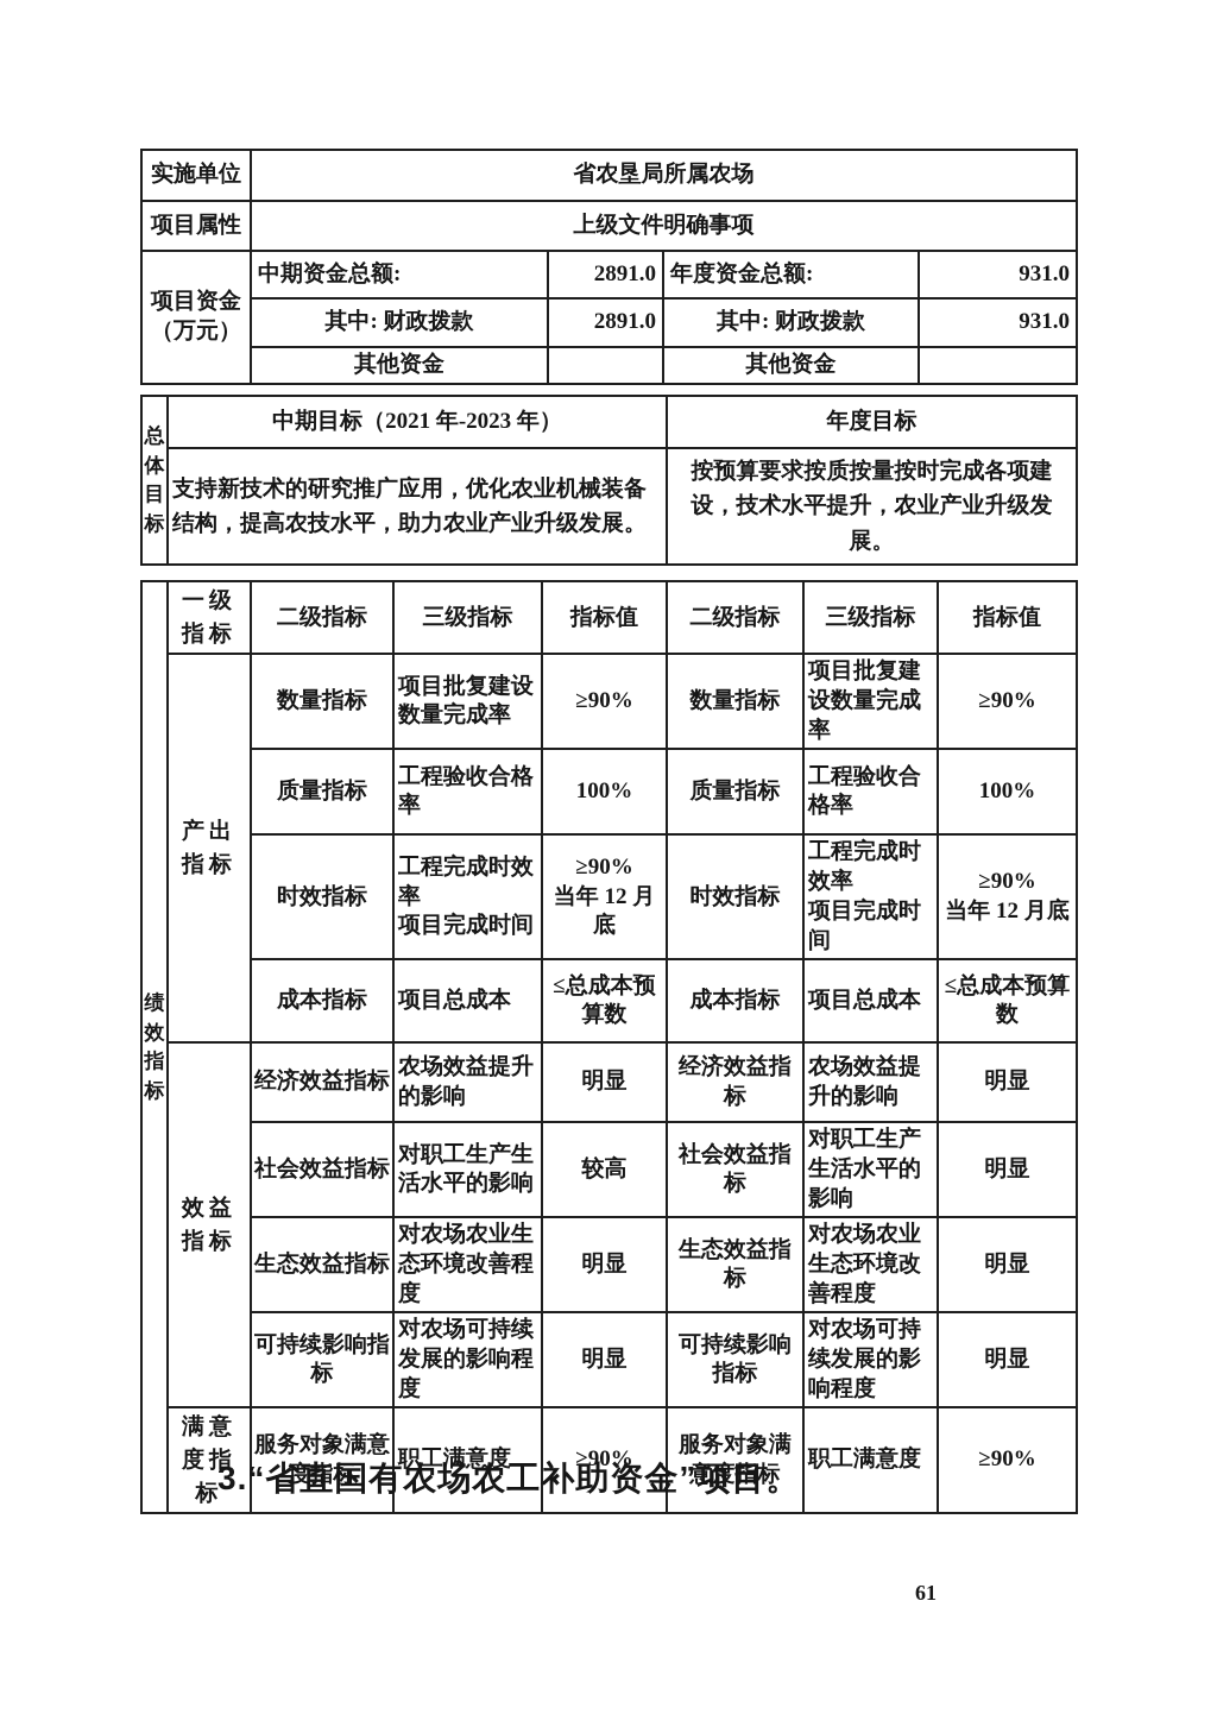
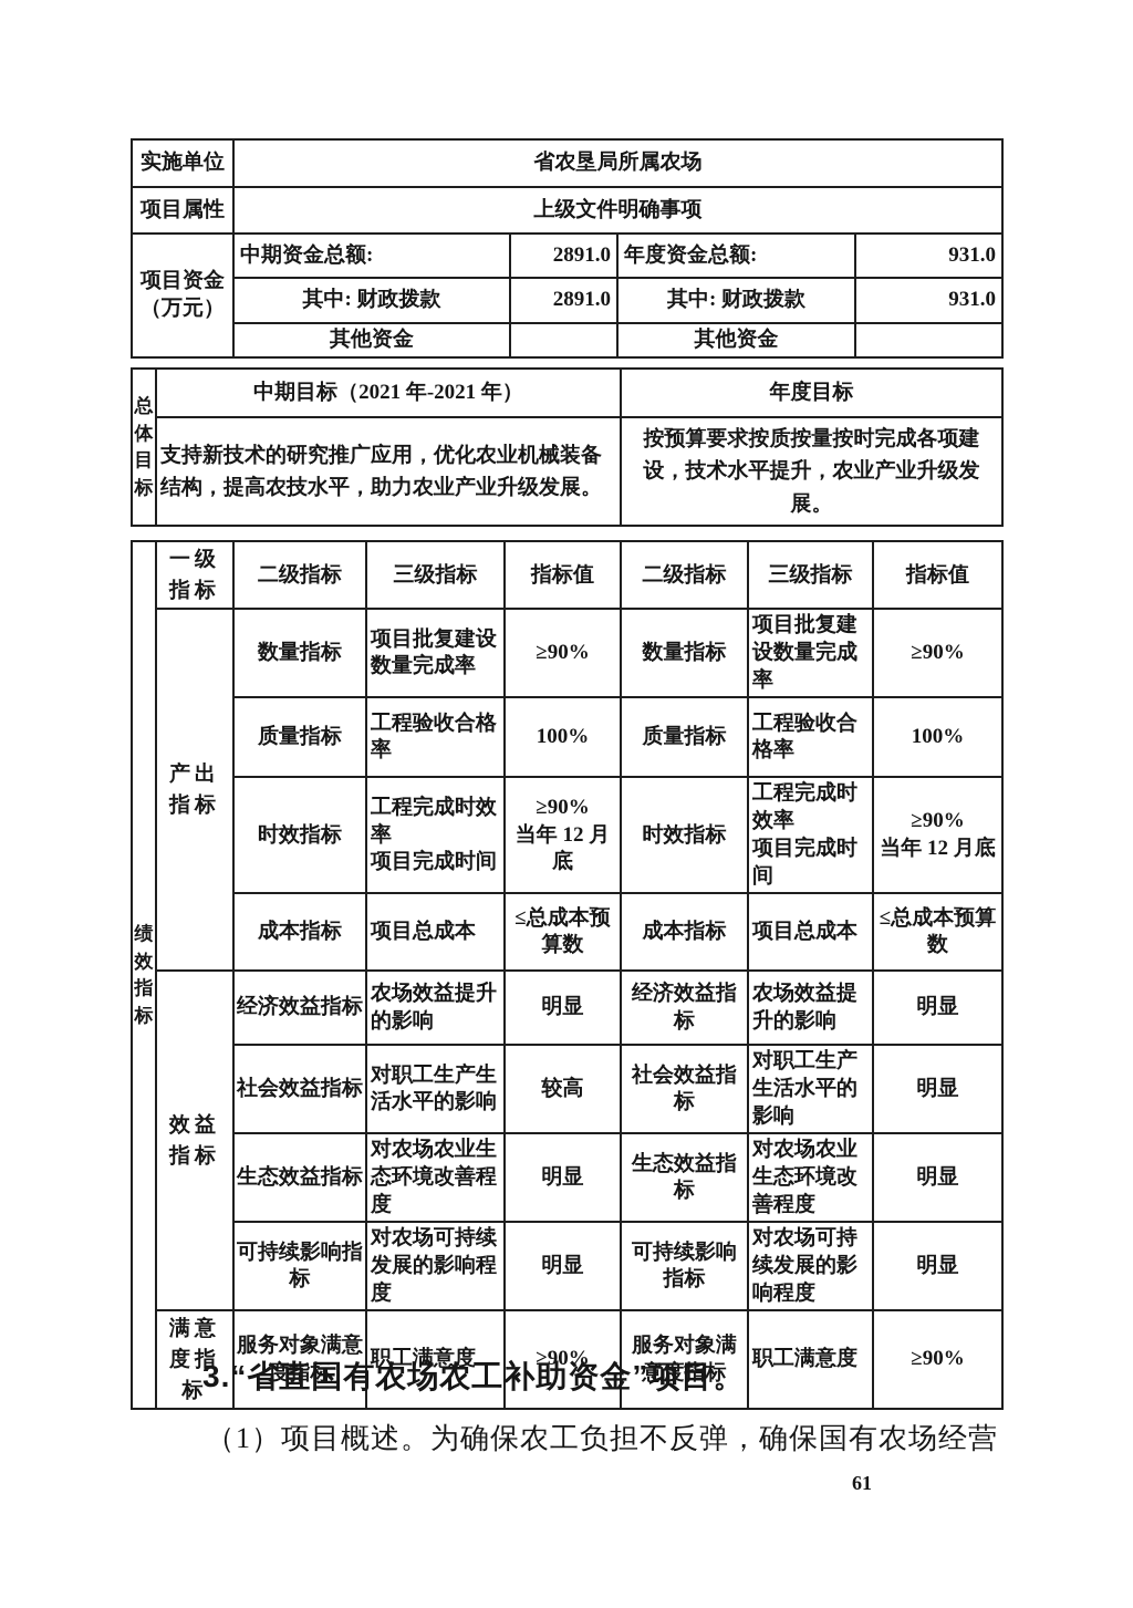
  实施单位	省农垦局所属农场
  项目属性	上级文件明确事项
  项目资金 （万元）	中期资金总额:	2891.0	年度资金总额:	931.0
  其中: 财政拨款	2891.0	其中: 财政拨款	931.0
  其他资金		其他资金
- 总体目标	中期目标（2021 年-2023 年）	年度目标
+ 总体目标	中期目标（2021 年-2021 年）	年度目标
  支持新技术的研究推广应用，优化农业机械装备结构，提高农技水平，助力农业产业升级发展。	按预算要求按质按量按时完成各项建设，技术水平提升，农业产业升级发展。
  绩效指标	一级 指标	二级指标	三级指标	指标值	二级指标	三级指标	指标值
  产出 指标	数量指标	项目批复建设数量完成率	≥90%	数量指标	项目批复建设数量完成率	≥90%
  质量指标	工程验收合格率	100%	质量指标	工程验收合格率	100%
  时效指标	工程完成时效率 项目完成时间	≥90% 当年 12 月底	时效指标	工程完成时效率 项目完成时间	≥90% 当年 12 月底
  成本指标	项目总成本	≤总成本预算数	成本指标	项目总成本	≤总成本预算数
  效益 指标	经济效益指标	农场效益提升的影响	明显	经济效益指标	农场效益提升的影响	明显
  社会效益指标	对职工生产生活水平的影响	较高	社会效益指标	对职工生产生活水平的影响	明显
  生态效益指标	对农场农业生态环境改善程度	明显	生态效益指标	对农场农业生态环境改善程度	明显
  可持续影响指标	对农场可持续发展的影响程度	明显	可持续影响指标	对农场可持续发展的影响程度	明显
  满意 度指 标	服务对象满意度指标	职工满意度	≥90%	服务对象满意度指标	职工满意度	≥90%
  3.“省直国有农场农工补助资金”项目。
+ （1）项目概述。为确保农工负担不反弹，确保国有农场经营
  61
